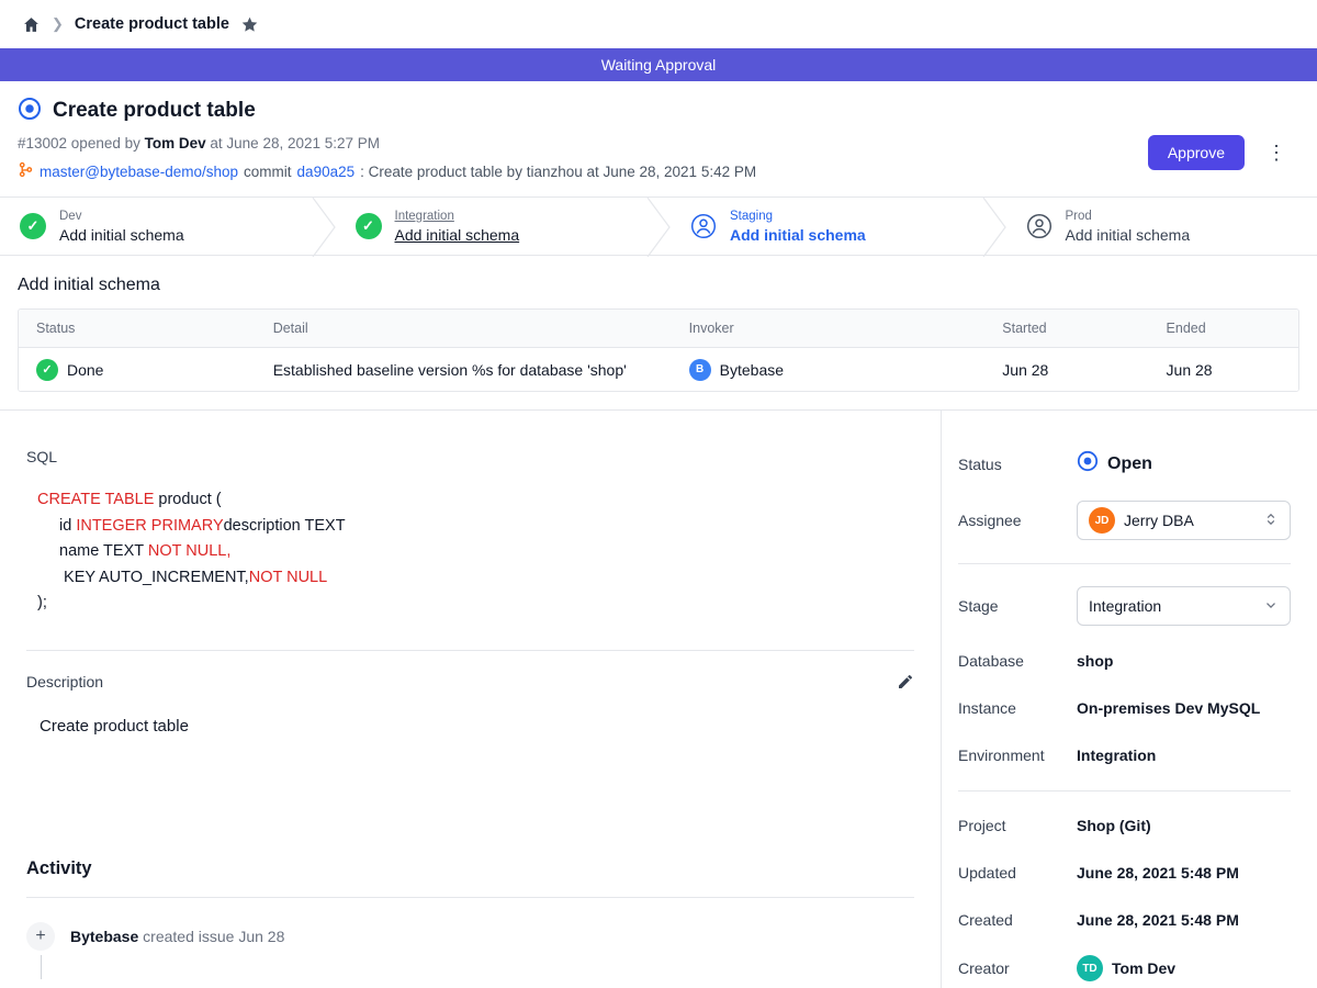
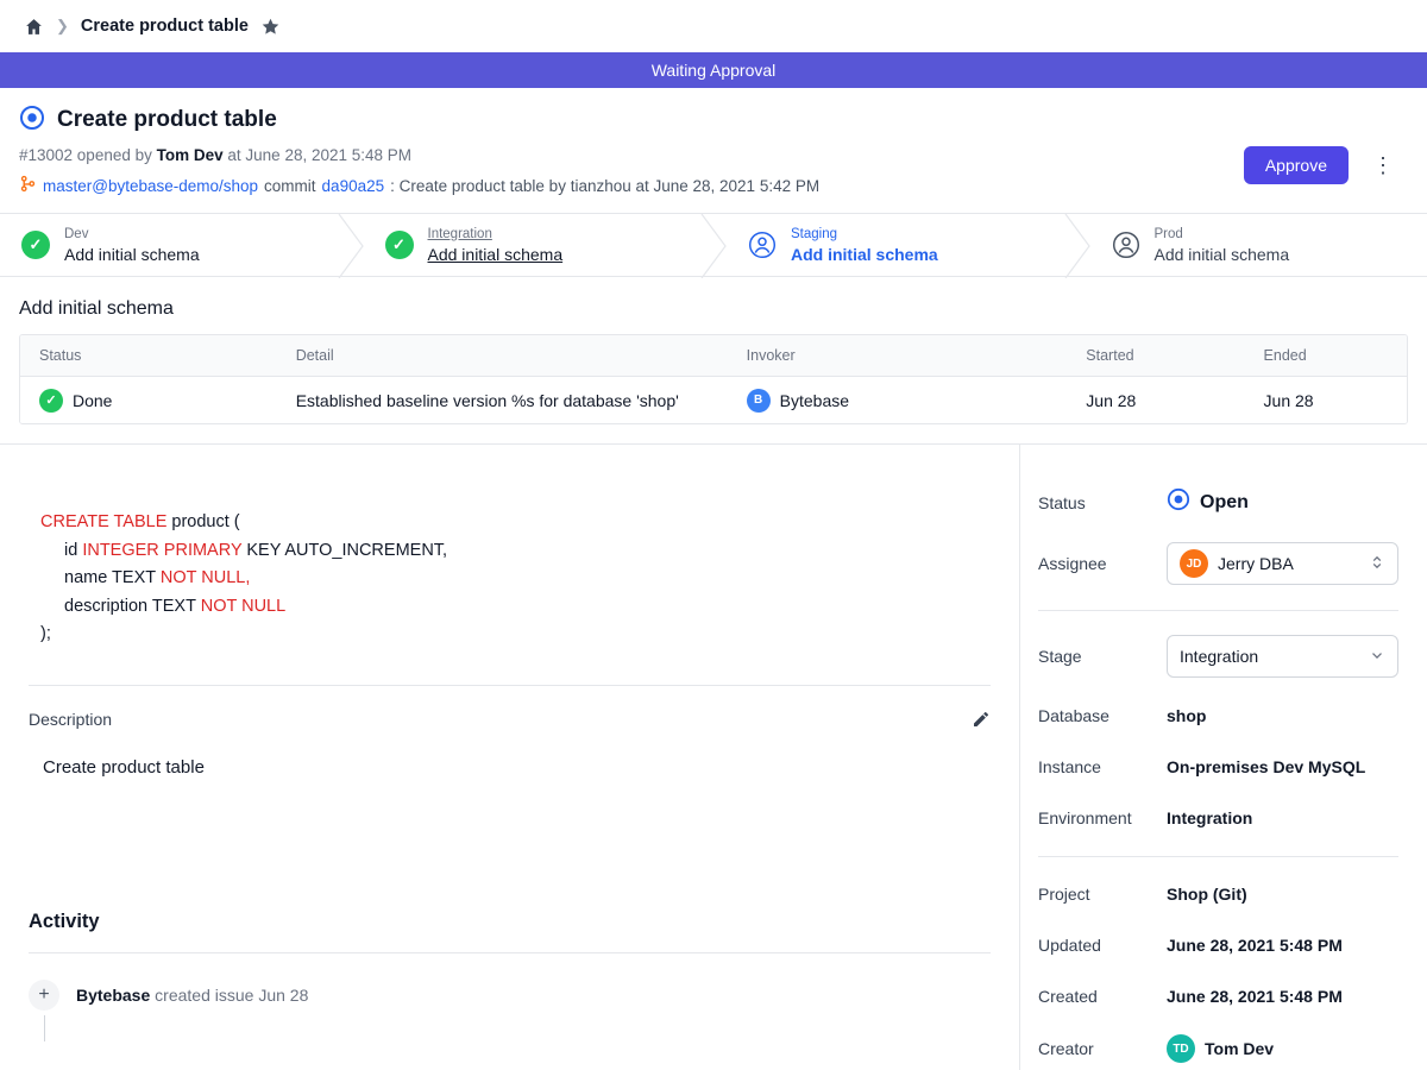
  ❯
  Create product table
  Waiting Approval
  Create product table
- #13002 opened by Tom Dev at June 28, 2021 5:27 PM
+ #13002 opened by Tom Dev at June 28, 2021 5:48 PM
  master@bytebase-demo/shop
  commit
  da90a25
  : Create product table by tianzhou at June 28, 2021 5:42 PM
  Approve
  ⋮
  ✓
  Dev
  Add initial schema
  ✓
  Integration
  Add initial schema
  Staging
  Add initial schema
  Prod
  Add initial schema
  Add initial schema
  Status
  Detail
  Invoker
  Started
  Ended
  ✓
  Done
  Established baseline version %s for database 'shop'
  B
  Bytebase
  Jun 28
  Jun 28
- SQL
  CREATE TABLE product (
- id INTEGER PRIMARYdescription TEXT
+ id INTEGER PRIMARY KEY AUTO_INCREMENT,
  name TEXT NOT NULL,
- KEY AUTO_INCREMENT,NOT NULL
+ description TEXT NOT NULL
  );
  Description
  Create product table
  Activity
  ＋
  Bytebase created issue Jun 28
  Status
  Open
  Assignee
  JD
  Jerry DBA
  Stage
  Integration
  Database
  shop
  Instance
  On-premises Dev MySQL
  Environment
  Integration
  Project
  Shop (Git)
  Updated
  June 28, 2021 5:48 PM
  Created
  June 28, 2021 5:48 PM
  Creator
  TD
  Tom Dev
